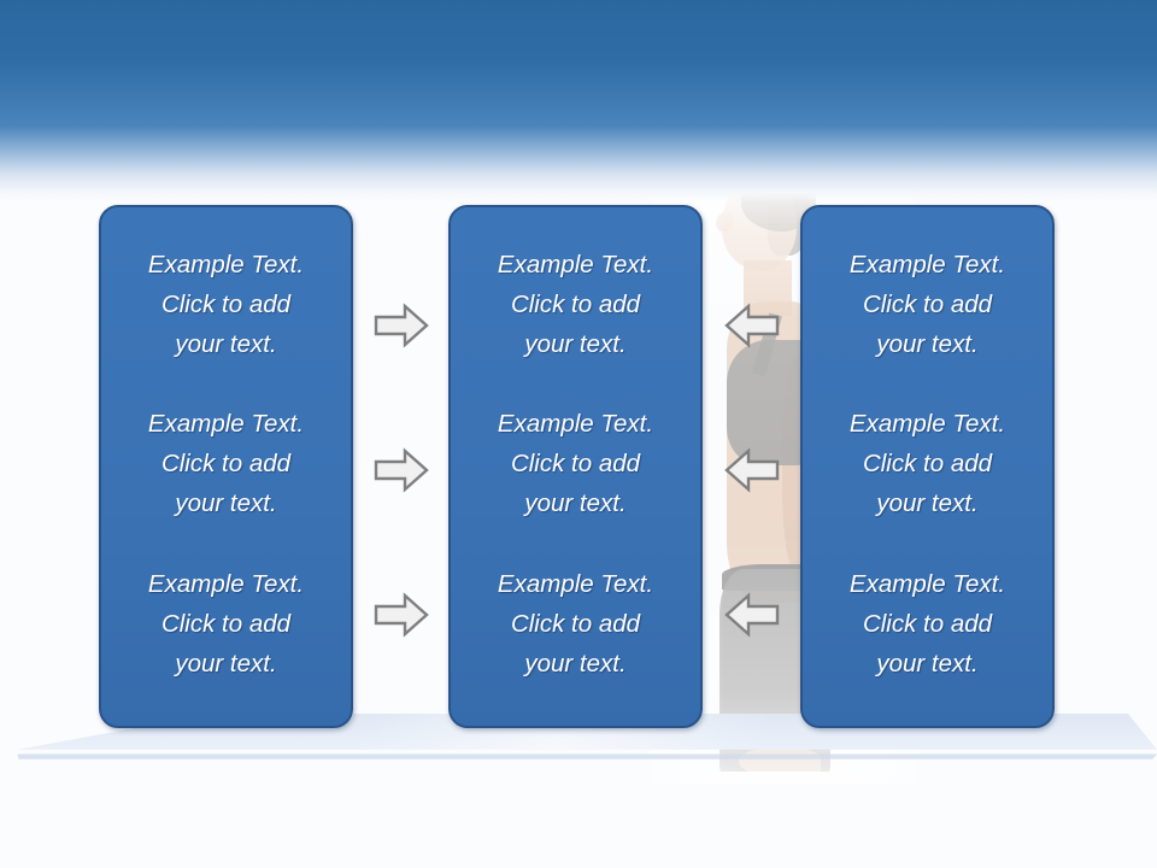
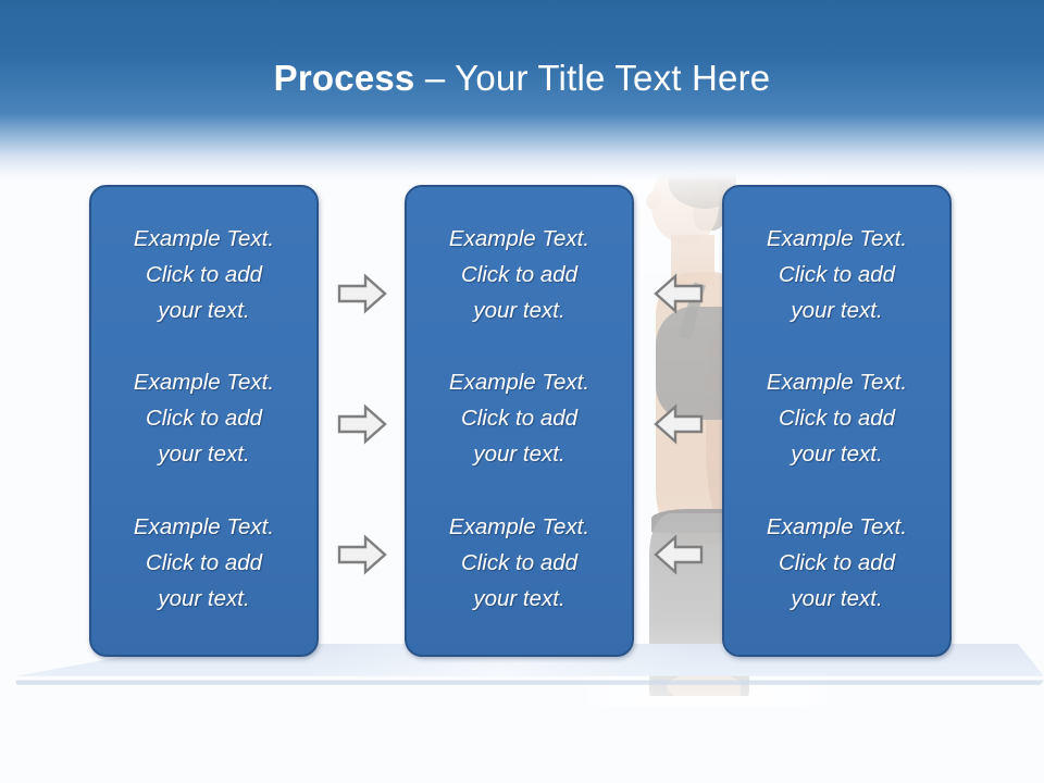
+ Process – Your Title Text Here
  Example Text.
  Click to add
  your text.
  Example Text.
  Click to add
  your text.
  Example Text.
  Click to add
  your text.
  Example Text.
  Click to add
  your text.
  Example Text.
  Click to add
  your text.
  Example Text.
  Click to add
  your text.
  Example Text.
  Click to add
  your text.
  Example Text.
  Click to add
  your text.
  Example Text.
  Click to add
  your text.
